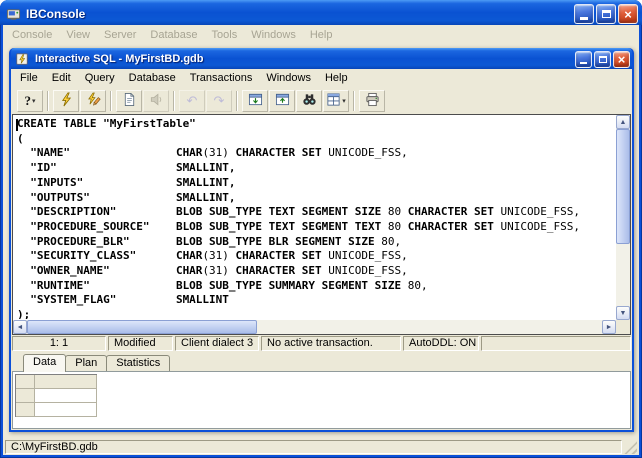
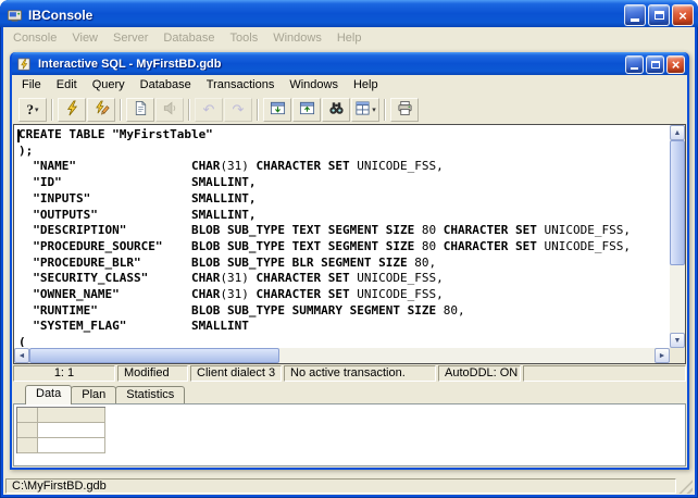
  IBConsole
  ×
  Console
  View
  Server
  Database
  Tools
  Windows
  Help
  Interactive SQL - MyFirstBD.gdb
  ×
  File
  Edit
  Query
  Database
  Transactions
  Windows
  Help
  ?
  ↶
  ↷
  CREATE TABLE "MyFirstTable"
- (
+ );
  "NAME" CHAR(31) CHARACTER SET UNICODE_FSS,
  "ID" SMALLINT,
  "INPUTS" SMALLINT,
  "OUTPUTS" SMALLINT,
  "DESCRIPTION" BLOB SUB_TYPE TEXT SEGMENT SIZE 80 CHARACTER SET UNICODE_FSS,
- "PROCEDURE_SOURCE" BLOB SUB_TYPE TEXT SEGMENT TEXT 80 CHARACTER SET UNICODE_FSS,
+ "PROCEDURE_SOURCE" BLOB SUB_TYPE TEXT SEGMENT SIZE 80 CHARACTER SET UNICODE_FSS,
  "PROCEDURE_BLR" BLOB SUB_TYPE BLR SEGMENT SIZE 80,
  "SECURITY_CLASS" CHAR(31) CHARACTER SET UNICODE_FSS,
  "OWNER_NAME" CHAR(31) CHARACTER SET UNICODE_FSS,
  "RUNTIME" BLOB SUB_TYPE SUMMARY SEGMENT SIZE 80,
  "SYSTEM_FLAG" SMALLINT
- );
+ (
  1: 1
  Modified
  Client dialect 3
  No active transaction.
  AutoDDL: ON
  Data
  Plan
  Statistics
  C:\MyFirstBD.gdb
